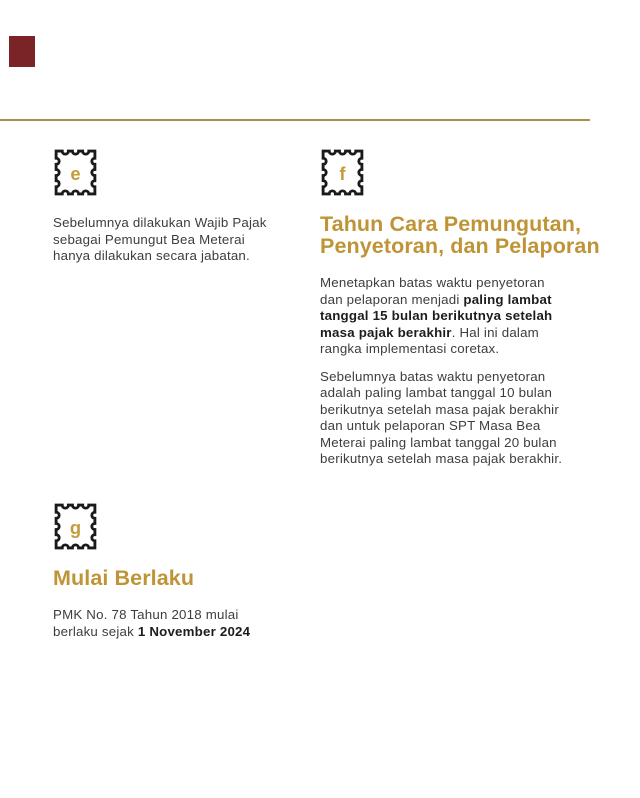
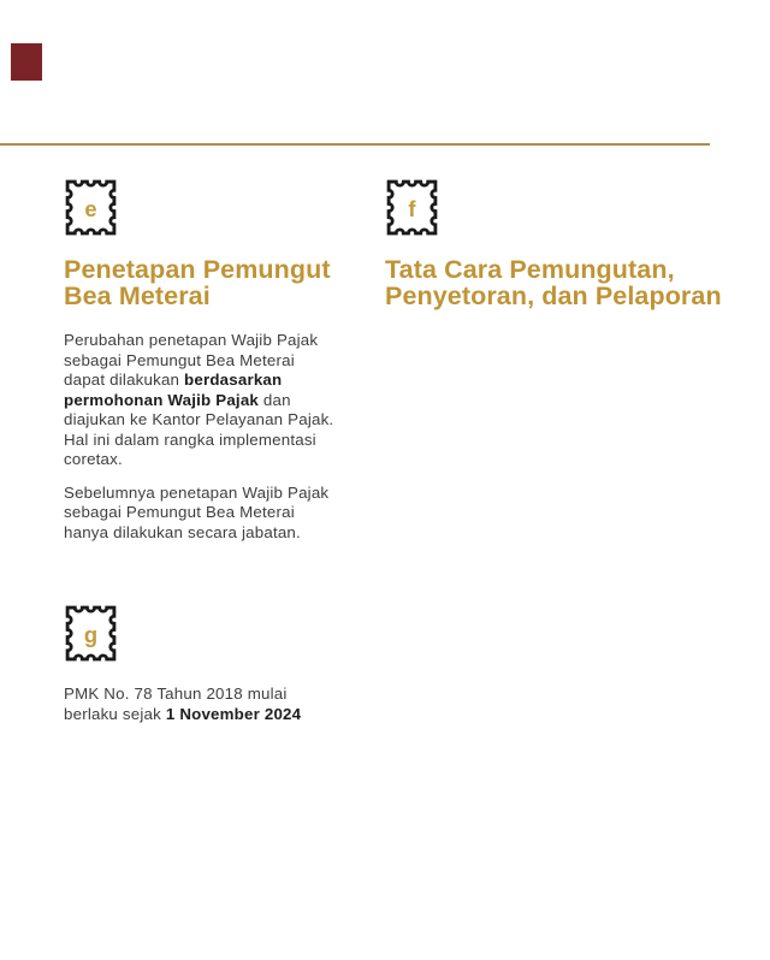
  e
+ Penetapan Pemungut Bea Meterai
+ Perubahan penetapan Wajib Pajak sebagai Pemungut Bea Meterai dapat dilakukan berdasarkan permohonan Wajib Pajak dan diajukan ke Kantor Pelayanan Pajak. Hal ini dalam rangka implementasi coretax.
- Sebelumnya dilakukan Wajib Pajak sebagai Pemungut Bea Meterai hanya dilakukan secara jabatan.
+ Sebelumnya penetapan Wajib Pajak sebagai Pemungut Bea Meterai hanya dilakukan secara jabatan.
  f
- Tahun Cara Pemungutan, Penyetoran, dan Pelaporan
+ Tata Cara Pemungutan, Penyetoran, dan Pelaporan
- Menetapkan batas waktu penyetoran dan pelaporan menjadi paling lambat tanggal 15 bulan berikutnya setelah masa pajak berakhir. Hal ini dalam rangka implementasi coretax.
- Sebelumnya batas waktu penyetoran adalah paling lambat tanggal 10 bulan berikutnya setelah masa pajak berakhir dan untuk pelaporan SPT Masa Bea Meterai paling lambat tanggal 20 bulan berikutnya setelah masa pajak berakhir.
  g
- Mulai Berlaku
  PMK No. 78 Tahun 2018 mulai berlaku sejak 1 November 2024
